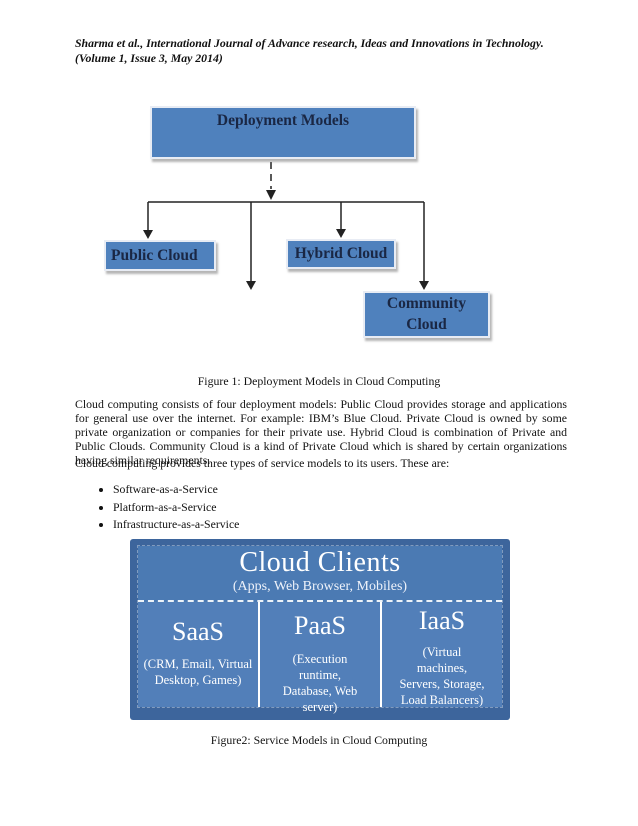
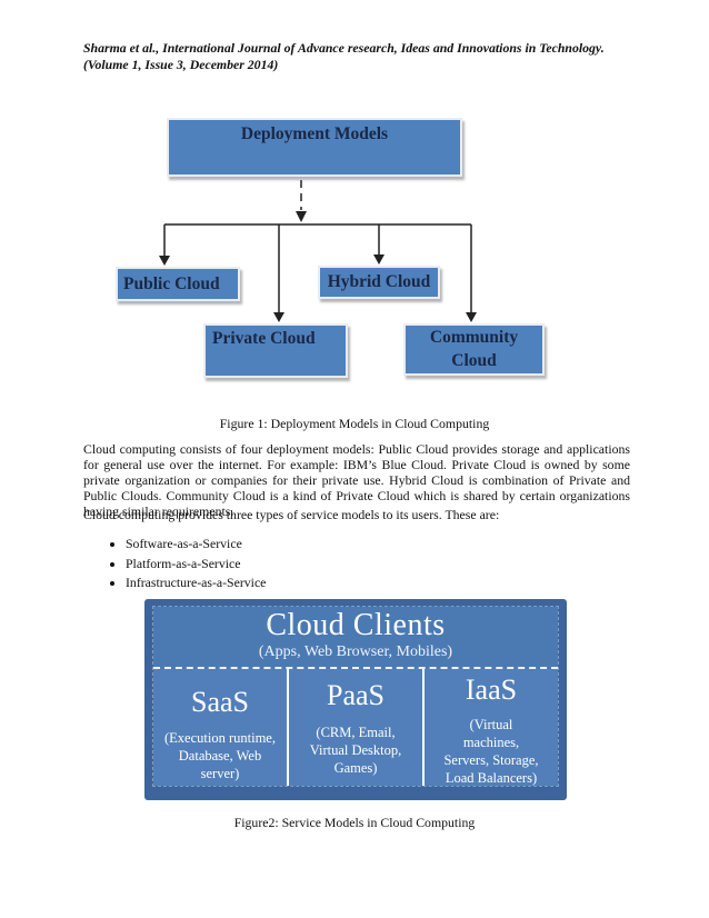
- Sharma et al., International Journal of Advance research, Ideas and Innovations in Technology. (Volume 1, Issue 3, May 2014)
+ Sharma et al., International Journal of Advance research, Ideas and Innovations in Technology. (Volume 1, Issue 3, December 2014)
  Deployment Models
  Public Cloud
  Hybrid Cloud
+ Private Cloud
  Community Cloud
  Figure 1: Deployment Models in Cloud Computing
  Cloud computing consists of four deployment models: Public Cloud provides storage and applications for general use over the internet. For example: IBM’s Blue Cloud. Private Cloud is owned by some private organization or companies for their private use. Hybrid Cloud is combination of Private and Public Clouds. Community Cloud is a kind of Private Cloud which is shared by certain organizations having similar requirements.
  Cloud computing provides three types of service models to its users. These are:
  Software-as-a-Service
  Platform-as-a-Service
  Infrastructure-as-a-Service
  Cloud Clients
  (Apps, Web Browser, Mobiles)
  SaaS
- (CRM, Email, Virtual Desktop, Games)
+ (Execution runtime, Database, Web server)
  PaaS
- (Execution runtime, Database, Web server)
+ (CRM, Email, Virtual Desktop, Games)
  IaaS
  (Virtual machines, Servers, Storage, Load Balancers)
  Figure2: Service Models in Cloud Computing
